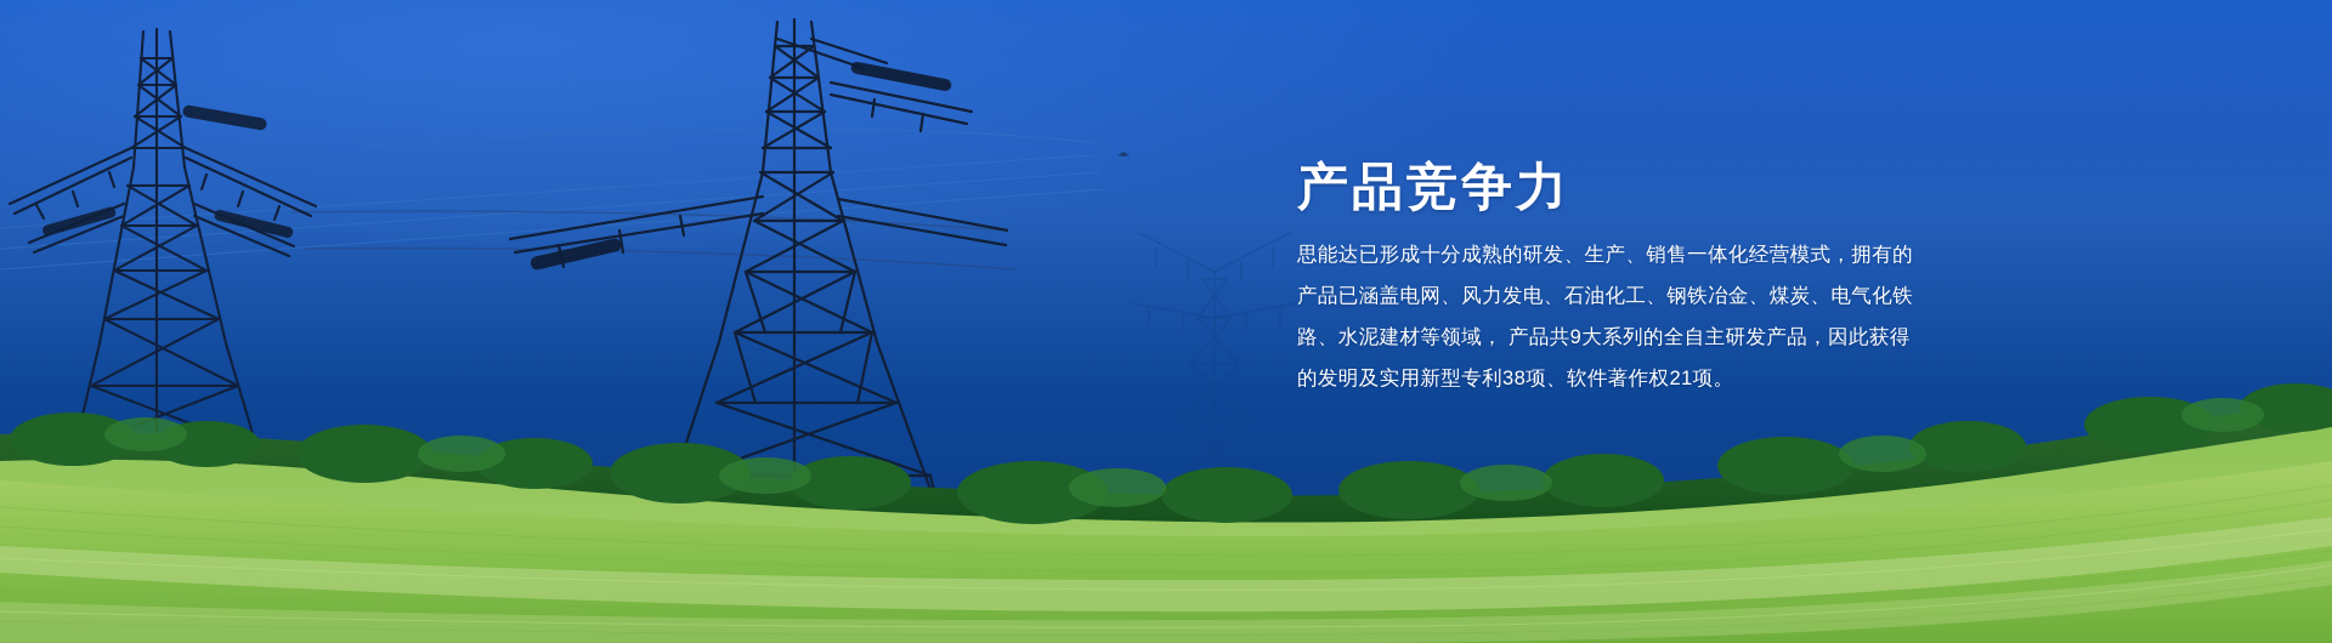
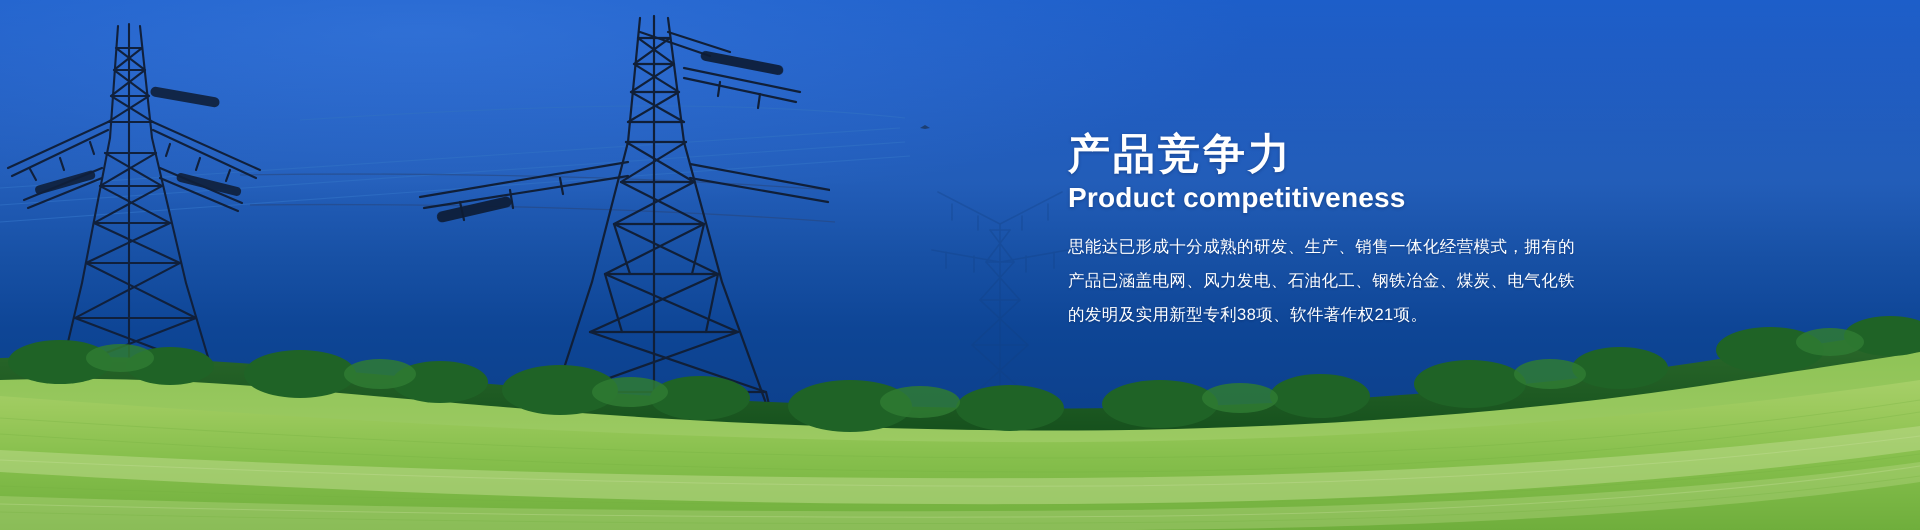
  产品竞争力
+ Product competitiveness
  思能达已形成十分成熟的研发、生产、销售一体化经营模式，拥有的
  产品已涵盖电网、风力发电、石油化工、钢铁冶金、煤炭、电气化铁
- 路、水泥建材等领域， 产品共9大系列的全自主研发产品，因此获得
  的发明及实用新型专利38项、软件著作权21项。
